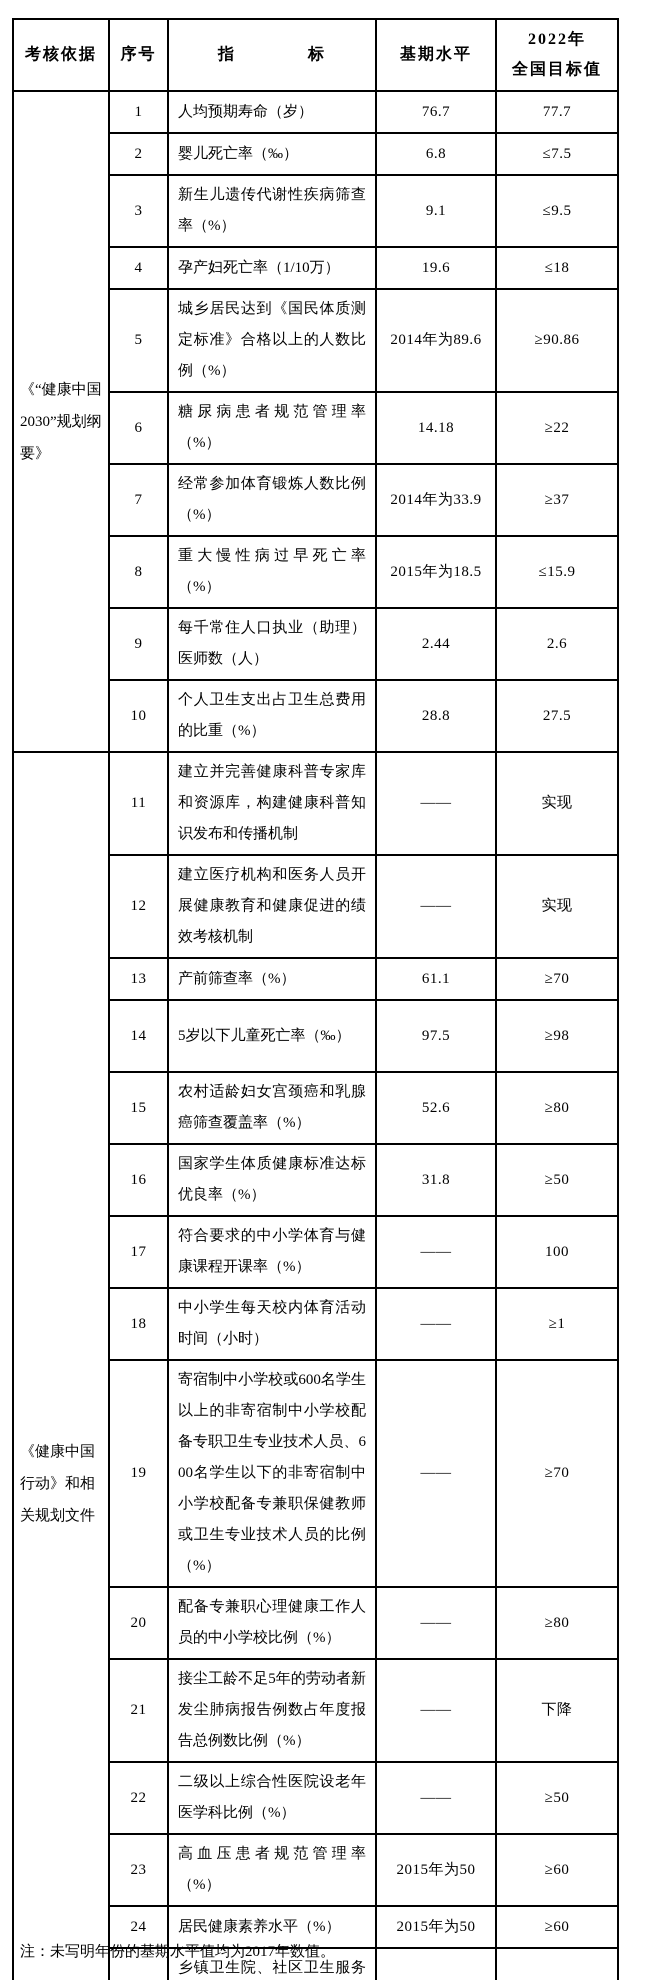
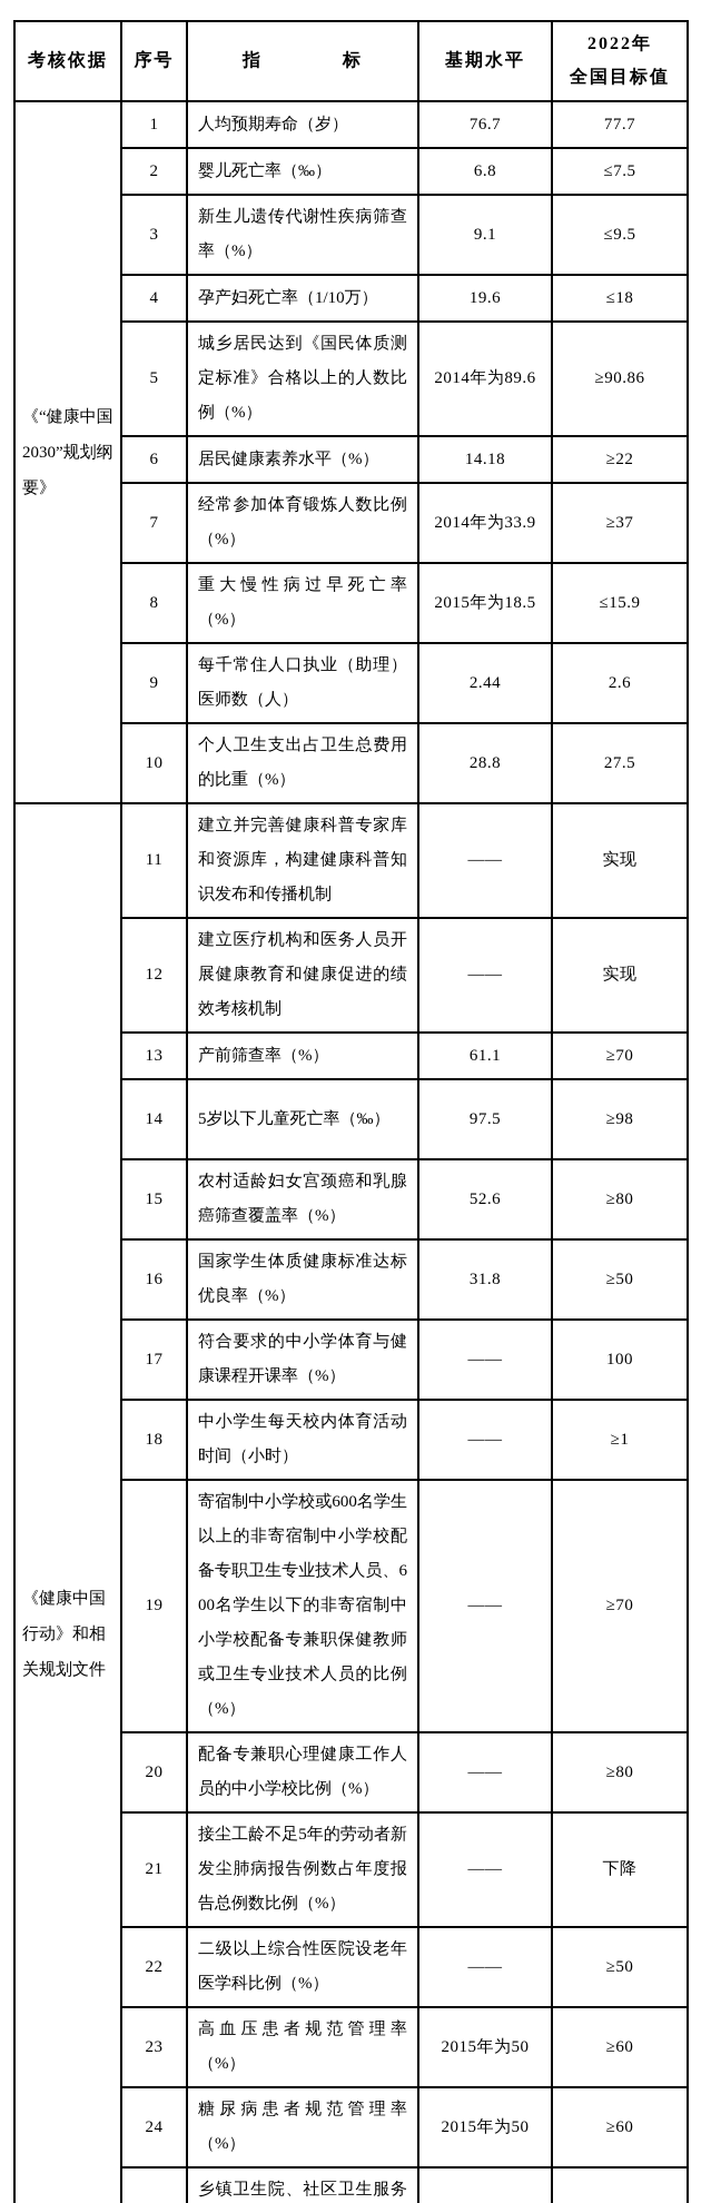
  考核依据	序号	指 标	基期水平	2022年 全国目标值
  《“健康中国2030”规划纲要》	1	人均预期寿命（岁）	76.7	77.7
  2	婴儿死亡率（‰）	6.8	≤7.5
  3	新生儿遗传代谢性疾病筛查率（%）	9.1	≤9.5
  4	孕产妇死亡率（1/10万）	19.6	≤18
  5	城乡居民达到《国民体质测定标准》合格以上的人数比例（%）	2014年为89.6	≥90.86
- 6	糖尿病患者规范管理率（%）	14.18	≥22
+ 6	居民健康素养水平（%）	14.18	≥22
  7	经常参加体育锻炼人数比例（%）	2014年为33.9	≥37
  8	重大慢性病过早死亡率（%）	2015年为18.5	≤15.9
  9	每千常住人口执业（助理）医师数（人）	2.44	2.6
  10	个人卫生支出占卫生总费用的比重（%）	28.8	27.5
  《健康中国行动》和相关规划文件	11	建立并完善健康科普专家库和资源库，构建健康科普知识发布和传播机制	——	实现
  12	建立医疗机构和医务人员开展健康教育和健康促进的绩效考核机制	——	实现
  13	产前筛查率（%）	61.1	≥70
  14	5岁以下儿童死亡率（‰）	97.5	≥98
  15	农村适龄妇女宫颈癌和乳腺癌筛查覆盖率（%）	52.6	≥80
  16	国家学生体质健康标准达标优良率（%）	31.8	≥50
  17	符合要求的中小学体育与健康课程开课率（%）	——	100
  18	中小学生每天校内体育活动时间（小时）	——	≥1
  19	寄宿制中小学校或600名学生以上的非寄宿制中小学校配备专职卫生专业技术人员、600名学生以下的非寄宿制中小学校配备专兼职保健教师或卫生专业技术人员的比例（%）	——	≥70
  20	配备专兼职心理健康工作人员的中小学校比例（%）	——	≥80
  21	接尘工龄不足5年的劳动者新发尘肺病报告例数占年度报告总例数比例（%）	——	下降
  22	二级以上综合性医院设老年医学科比例（%）	——	≥50
  23	高血压患者规范管理率（%）	2015年为50	≥60
- 24	居民健康素养水平（%）	2015年为50	≥60
+ 24	糖尿病患者规范管理率（%）	2015年为50	≥60
- 注：未写明年份的基期水平值均为2017年数值。
